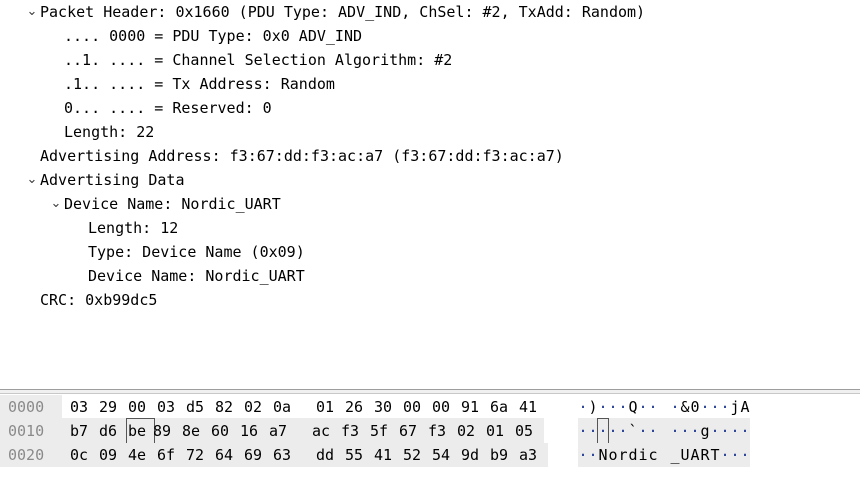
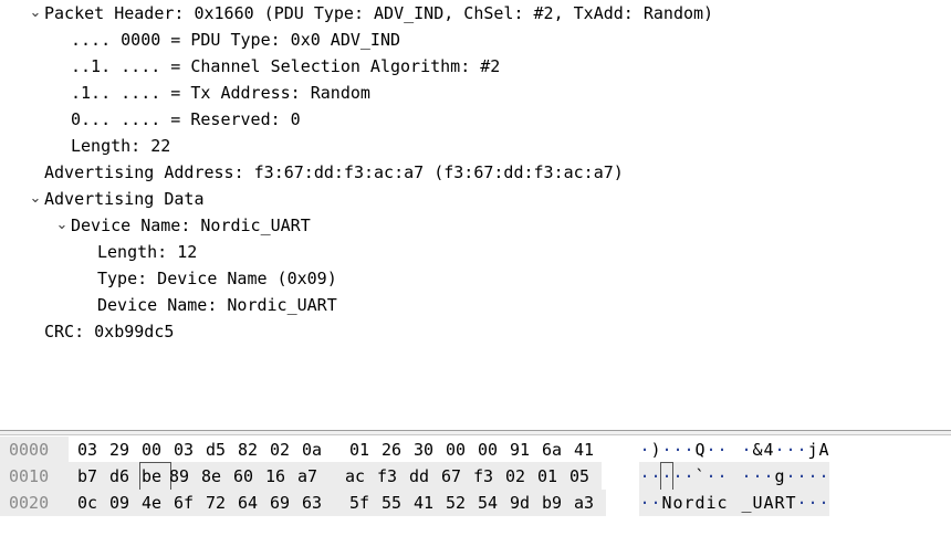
  ⌄
  Packet Header: 0x1660 (PDU Type: ADV_IND, ChSel: #2, TxAdd: Random)
  .... 0000 = PDU Type: 0x0 ADV_IND
  ..1. .... = Channel Selection Algorithm: #2
  .1.. .... = Tx Address: Random
  0... .... = Reserved: 0
  Length: 22
  Advertising Address: f3:67:dd:f3:ac:a7 (f3:67:dd:f3:ac:a7)
  ⌄
  Advertising Data
  ⌄
  Device Name: Nordic_UART
  Length: 12
  Type: Device Name (0x09)
  Device Name: Nordic_UART
  CRC: 0xb99dc5
  0000
  03 29 00 03 d5 82 02 0a 01 26 30 00 00 91 6a 41
- ·)···Q·· ·&0···jA
+ ·)···Q·· ·&4···jA
  0010
- b7 d6 be 89 8e 60 16 a7 ac f3 5f 67 f3 02 01 05
+ b7 d6 be 89 8e 60 16 a7 ac f3 dd 67 f3 02 01 05
  ·····`·· ···g····
  0020
- 0c 09 4e 6f 72 64 69 63 dd 55 41 52 54 9d b9 a3
+ 0c 09 4e 6f 72 64 69 63 5f 55 41 52 54 9d b9 a3
  ··Nordic _UART···
